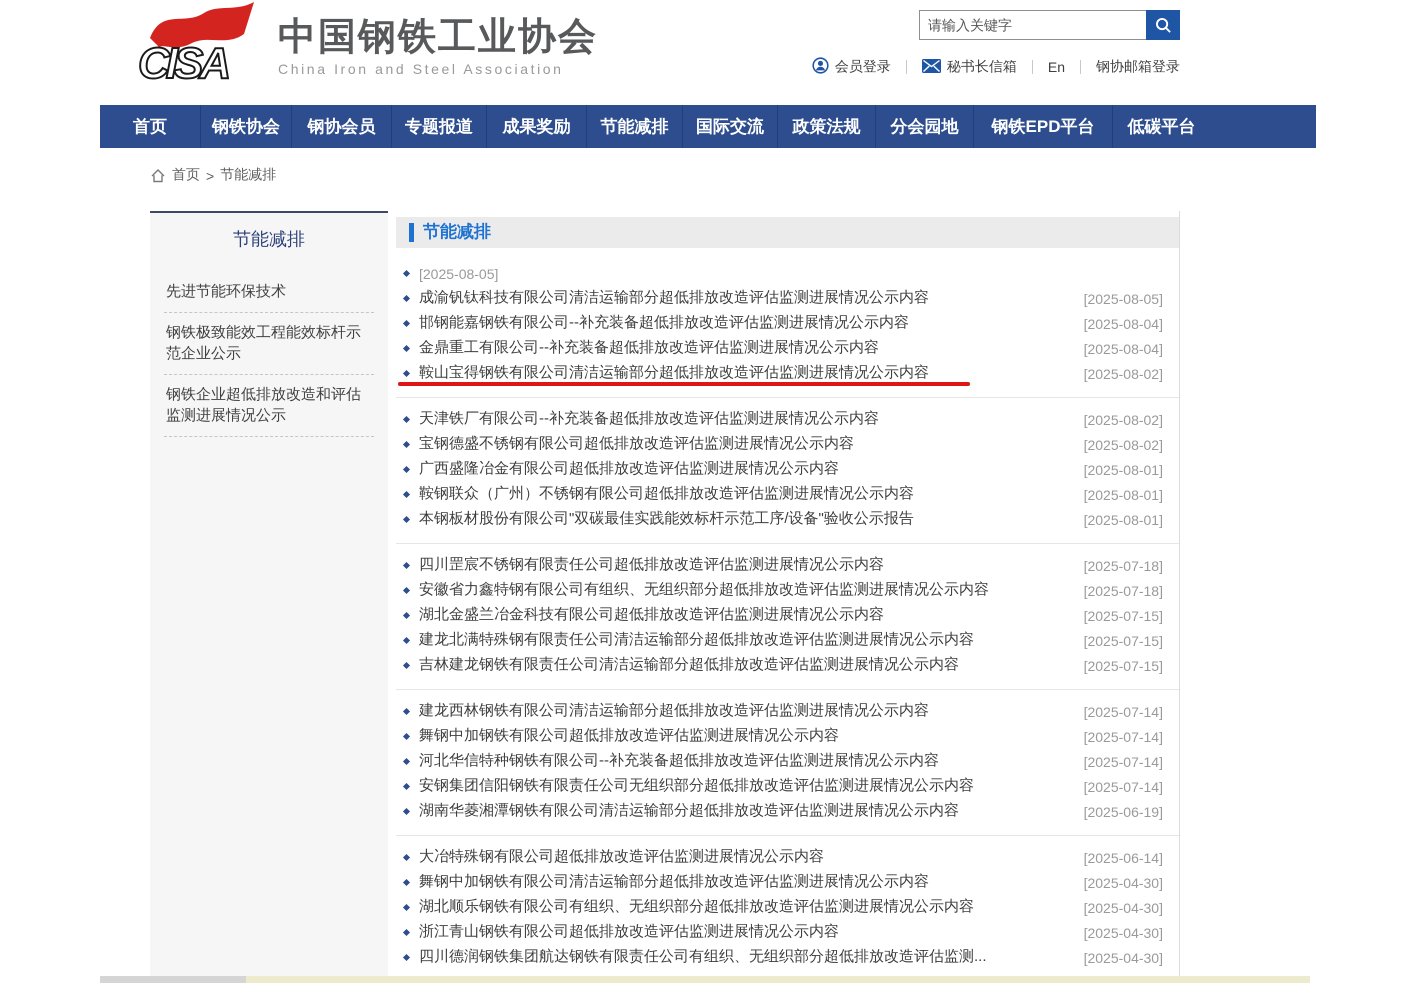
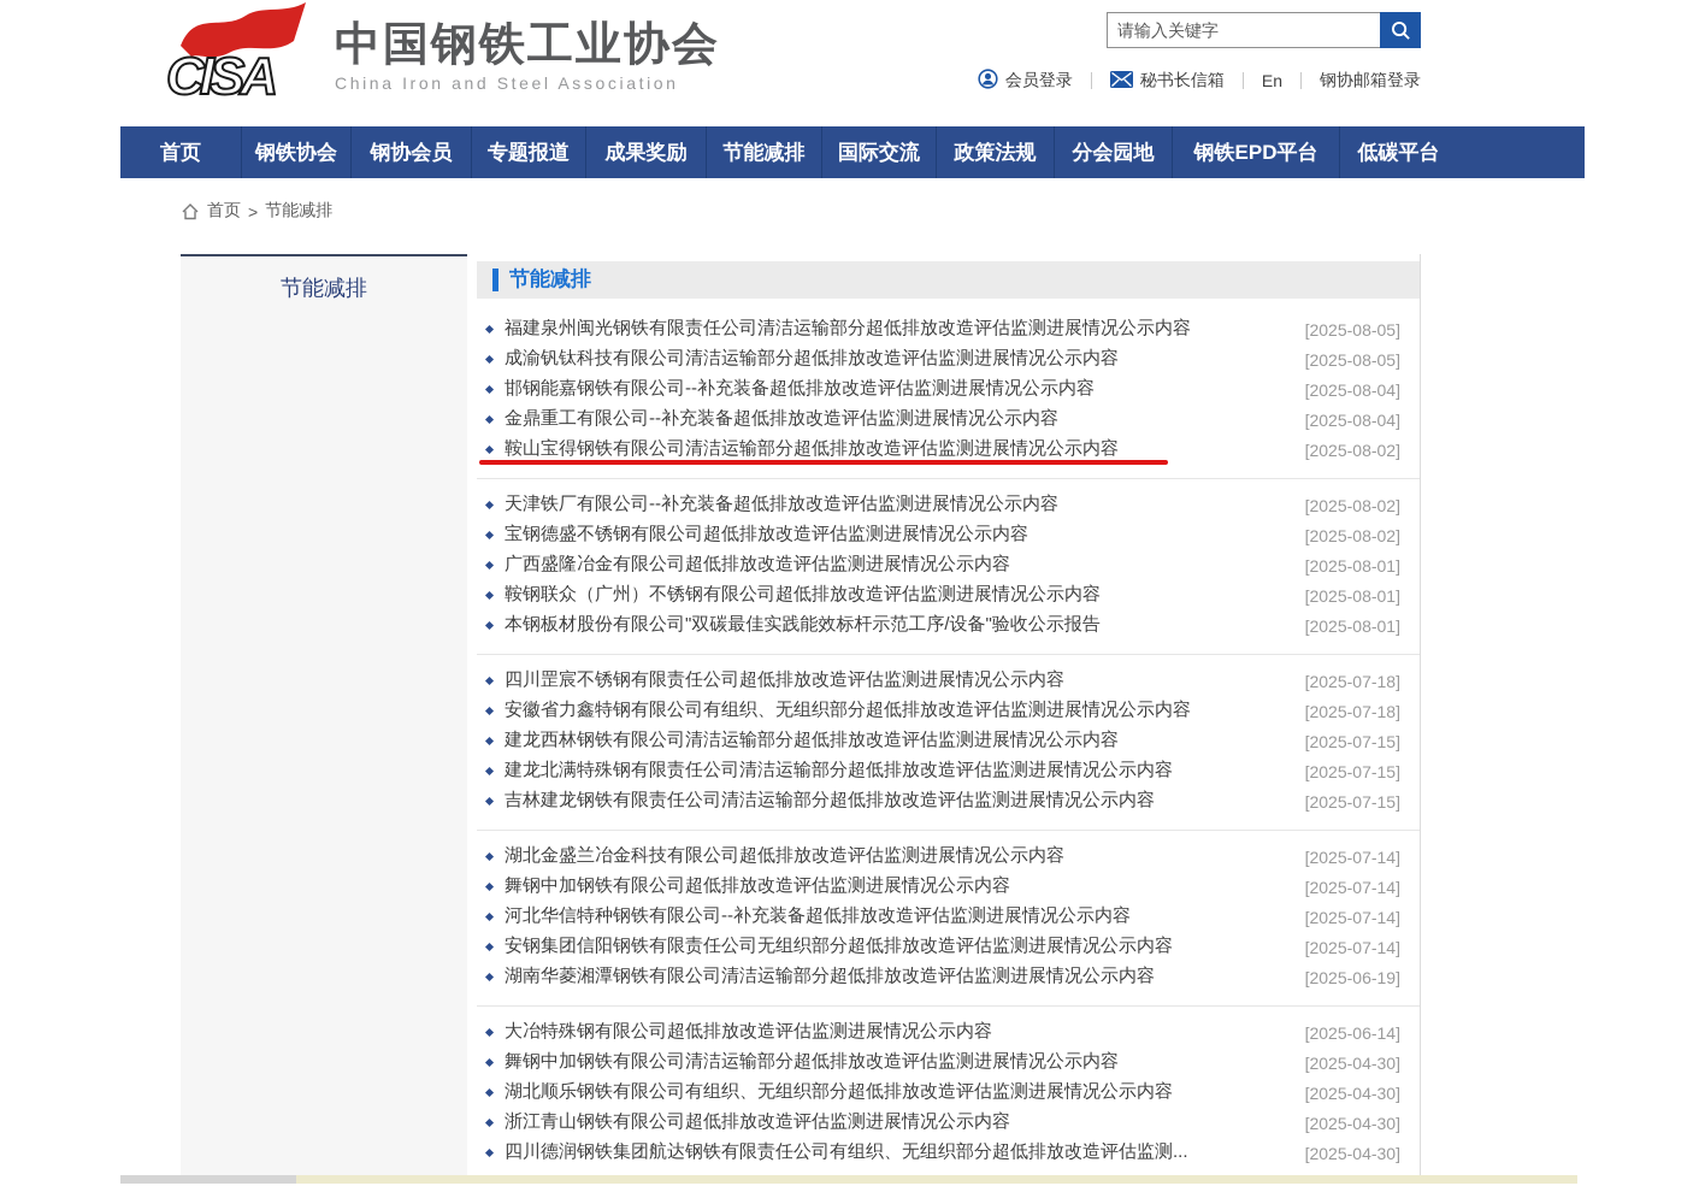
  CISA
  中国钢铁工业协会
  China Iron and Steel Association
  请输入关键字
  会员登录
  秘书长信箱
  En
  钢协邮箱登录
  首页
  钢铁协会
  钢协会员
  专题报道
  成果奖励
  节能减排
  国际交流
  政策法规
  分会园地
  钢铁EPD平台
  低碳平台
  首页
  >
  节能减排
  节能减排
- 先进节能环保技术
- 钢铁极致能效工程能效标杆示范企业公示
- 钢铁企业超低排放改造和评估监测进展情况公示
  节能减排
+ 福建泉州闽光钢铁有限责任公司清洁运输部分超低排放改造评估监测进展情况公示内容
  [2025-08-05]
  成渝钒钛科技有限公司清洁运输部分超低排放改造评估监测进展情况公示内容
  [2025-08-05]
  邯钢能嘉钢铁有限公司--补充装备超低排放改造评估监测进展情况公示内容
  [2025-08-04]
  金鼎重工有限公司--补充装备超低排放改造评估监测进展情况公示内容
  [2025-08-04]
  鞍山宝得钢铁有限公司清洁运输部分超低排放改造评估监测进展情况公示内容
  [2025-08-02]
  天津铁厂有限公司--补充装备超低排放改造评估监测进展情况公示内容
  [2025-08-02]
  宝钢德盛不锈钢有限公司超低排放改造评估监测进展情况公示内容
  [2025-08-02]
  广西盛隆冶金有限公司超低排放改造评估监测进展情况公示内容
  [2025-08-01]
  鞍钢联众（广州）不锈钢有限公司超低排放改造评估监测进展情况公示内容
  [2025-08-01]
  本钢板材股份有限公司"双碳最佳实践能效标杆示范工序/设备"验收公示报告
  [2025-08-01]
  四川罡宸不锈钢有限责任公司超低排放改造评估监测进展情况公示内容
  [2025-07-18]
  安徽省力鑫特钢有限公司有组织、无组织部分超低排放改造评估监测进展情况公示内容
  [2025-07-18]
- 湖北金盛兰冶金科技有限公司超低排放改造评估监测进展情况公示内容
+ 建龙西林钢铁有限公司清洁运输部分超低排放改造评估监测进展情况公示内容
  [2025-07-15]
  建龙北满特殊钢有限责任公司清洁运输部分超低排放改造评估监测进展情况公示内容
  [2025-07-15]
  吉林建龙钢铁有限责任公司清洁运输部分超低排放改造评估监测进展情况公示内容
  [2025-07-15]
- 建龙西林钢铁有限公司清洁运输部分超低排放改造评估监测进展情况公示内容
+ 湖北金盛兰冶金科技有限公司超低排放改造评估监测进展情况公示内容
  [2025-07-14]
  舞钢中加钢铁有限公司超低排放改造评估监测进展情况公示内容
  [2025-07-14]
  河北华信特种钢铁有限公司--补充装备超低排放改造评估监测进展情况公示内容
  [2025-07-14]
  安钢集团信阳钢铁有限责任公司无组织部分超低排放改造评估监测进展情况公示内容
  [2025-07-14]
  湖南华菱湘潭钢铁有限公司清洁运输部分超低排放改造评估监测进展情况公示内容
  [2025-06-19]
  大冶特殊钢有限公司超低排放改造评估监测进展情况公示内容
  [2025-06-14]
  舞钢中加钢铁有限公司清洁运输部分超低排放改造评估监测进展情况公示内容
  [2025-04-30]
  湖北顺乐钢铁有限公司有组织、无组织部分超低排放改造评估监测进展情况公示内容
  [2025-04-30]
  浙江青山钢铁有限公司超低排放改造评估监测进展情况公示内容
  [2025-04-30]
  四川德润钢铁集团航达钢铁有限责任公司有组织、无组织部分超低排放改造评估监测...
  [2025-04-30]
